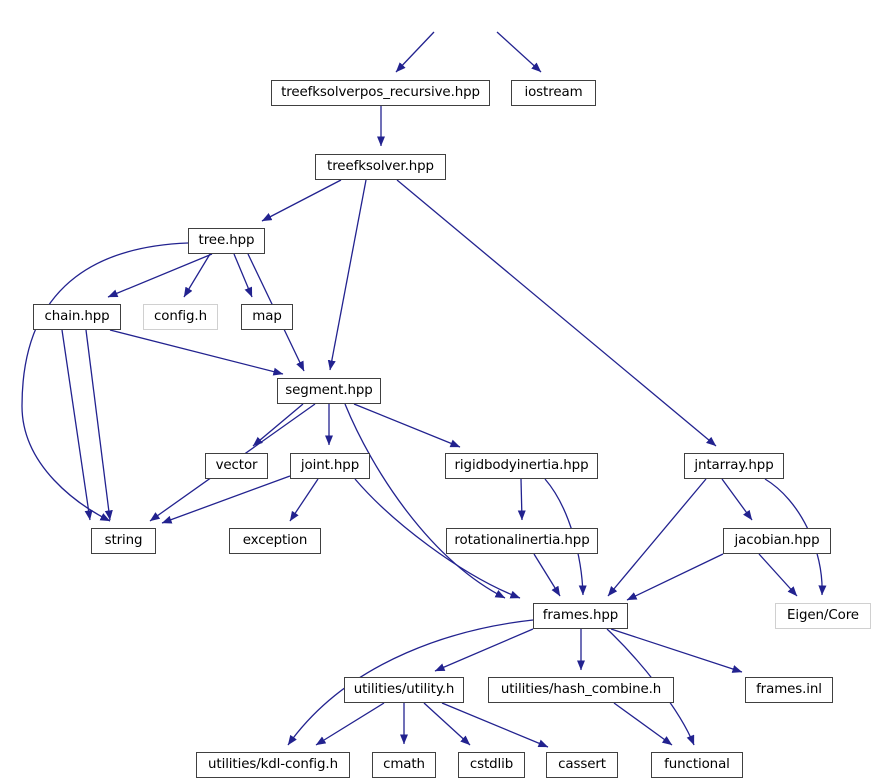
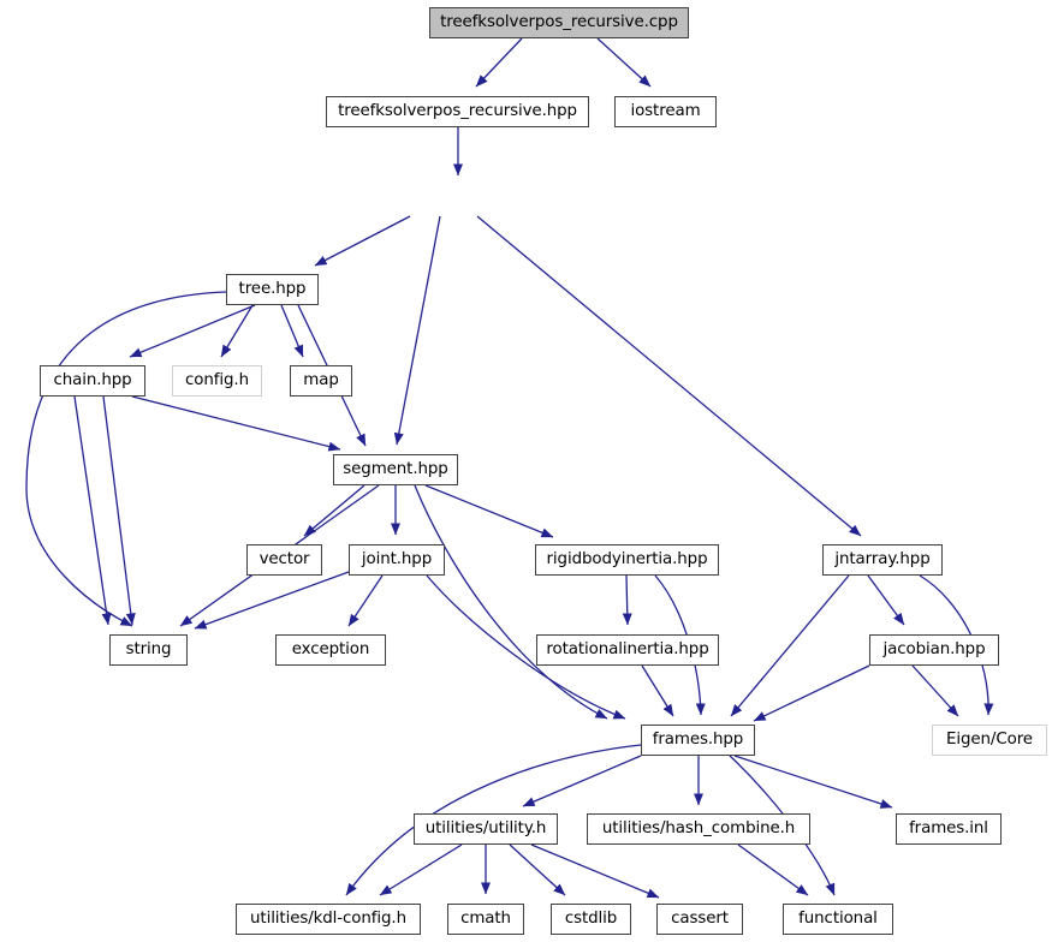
+ treefksolverpos_recursive.cpp
  treefksolverpos_recursive.hpp
  iostream
- treefksolver.hpp
  tree.hpp
  chain.hpp
  config.h
  map
  segment.hpp
  vector
  joint.hpp
  rigidbodyinertia.hpp
  jntarray.hpp
  string
  exception
  rotationalinertia.hpp
  jacobian.hpp
  frames.hpp
  Eigen/Core
  utilities/utility.h
  utilities/hash_combine.h
  frames.inl
  utilities/kdl-config.h
  cmath
  cstdlib
  cassert
  functional
